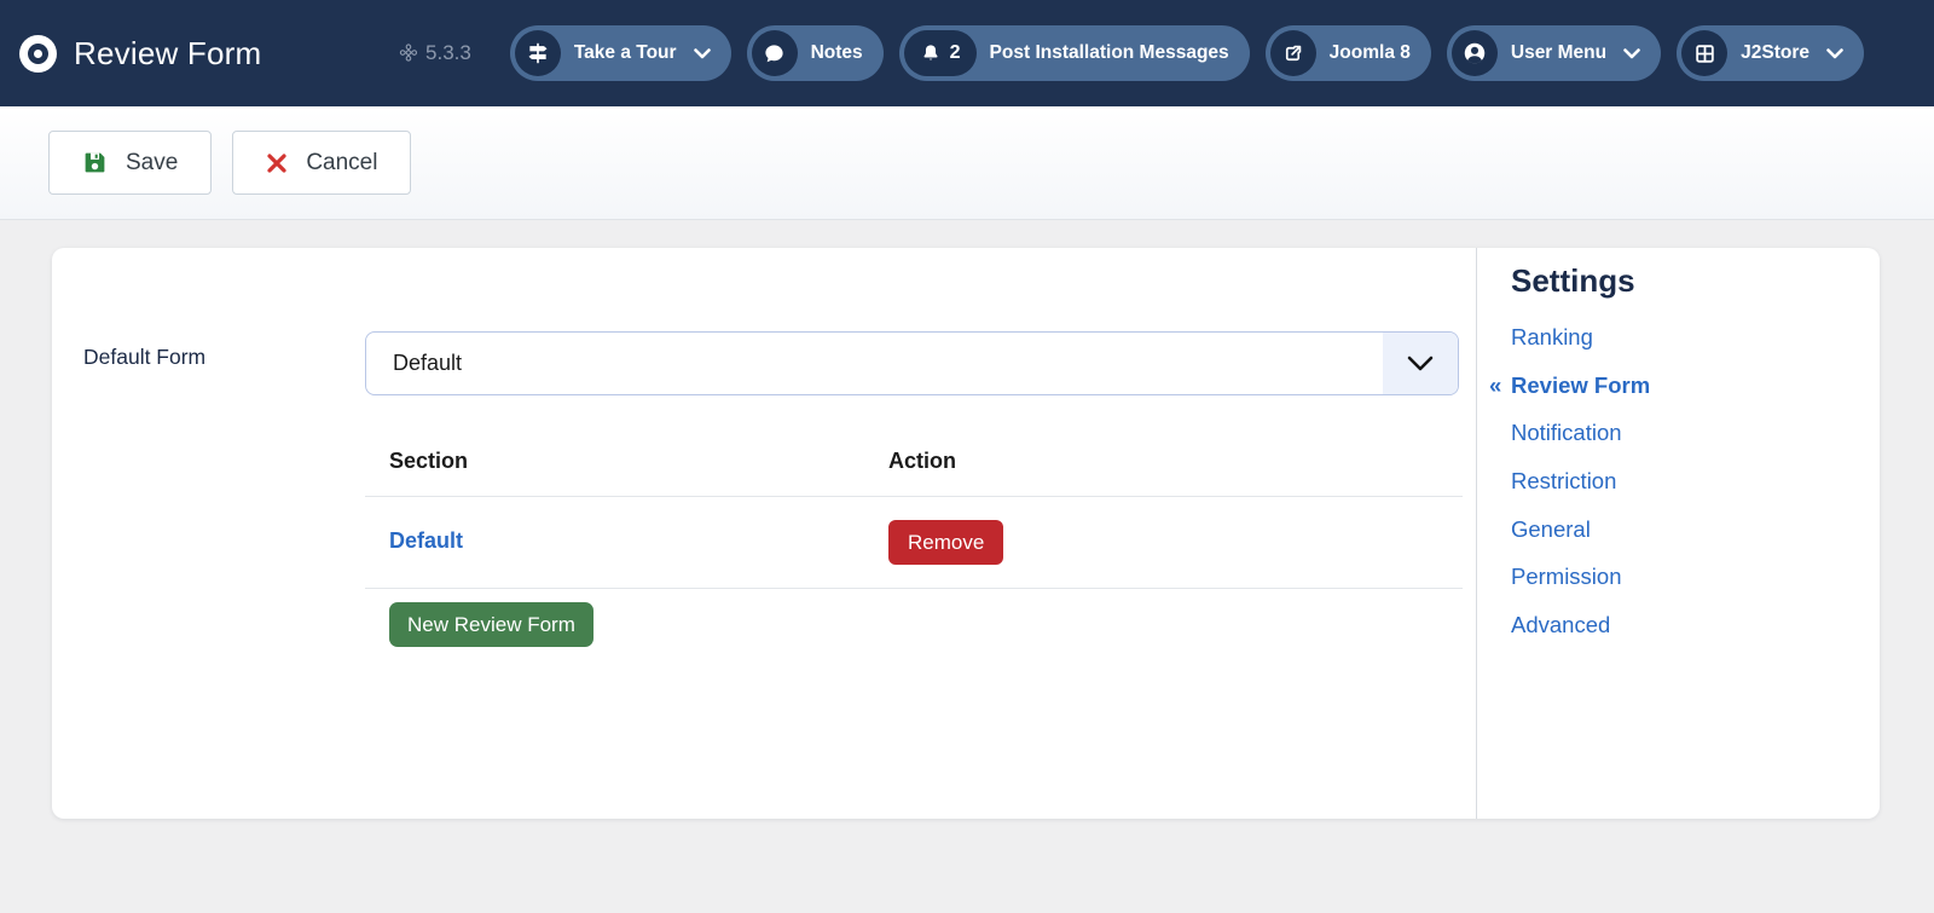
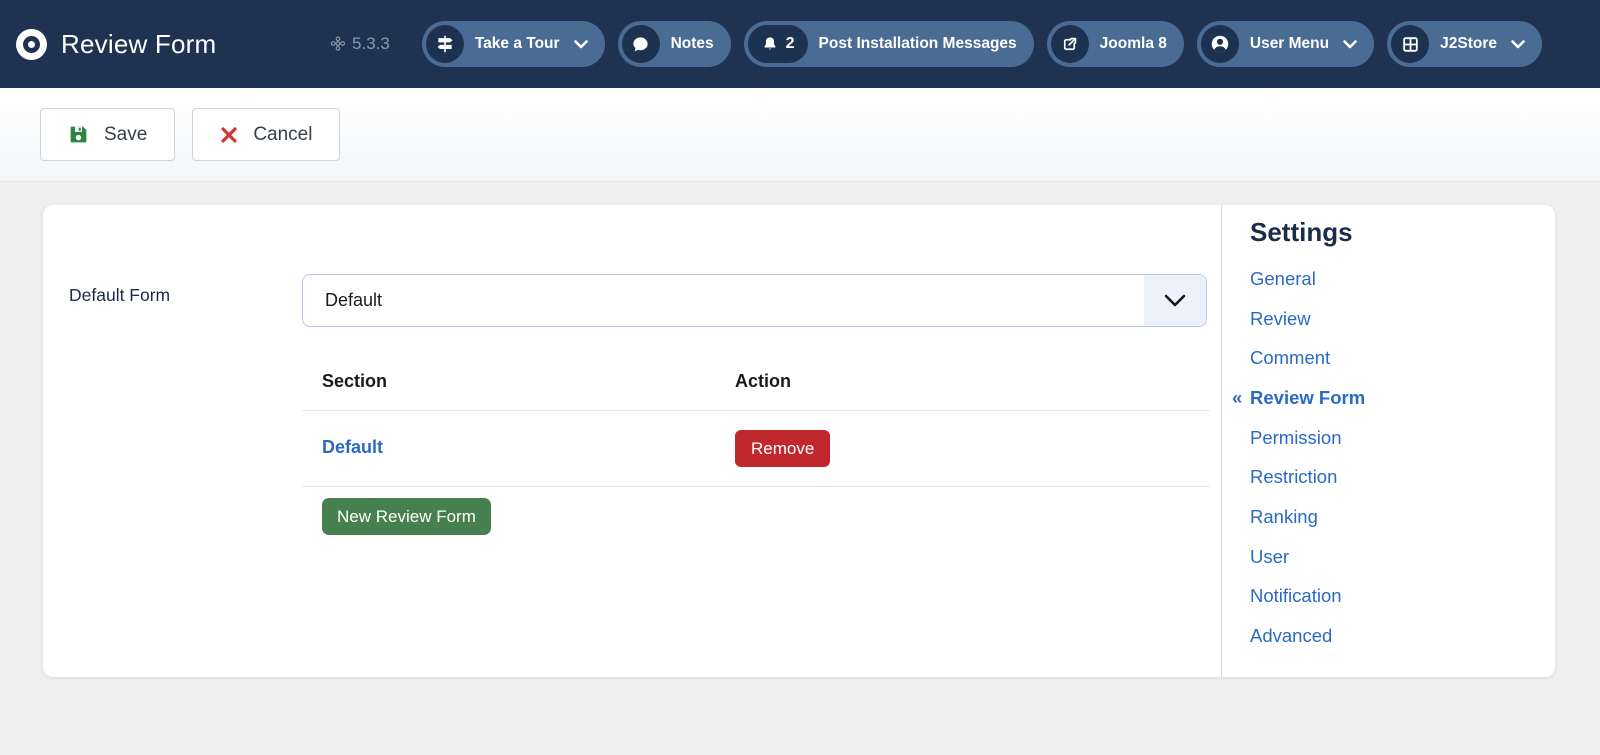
  Review Form
  5.3.3
  Take a Tour
  Notes
  2
  Post Installation Messages
  Joomla 8
  User Menu
  J2Store
  Save
  Cancel
  Default Form
  Default
  Section
  Action
  Default
  Remove
  New Review Form
  Settings
- Ranking
+ General
+ Review
+ Comment
  «
  Review Form
- Notification
+ Permission
  Restriction
- General
+ Ranking
+ User
- Permission
+ Notification
  Advanced
